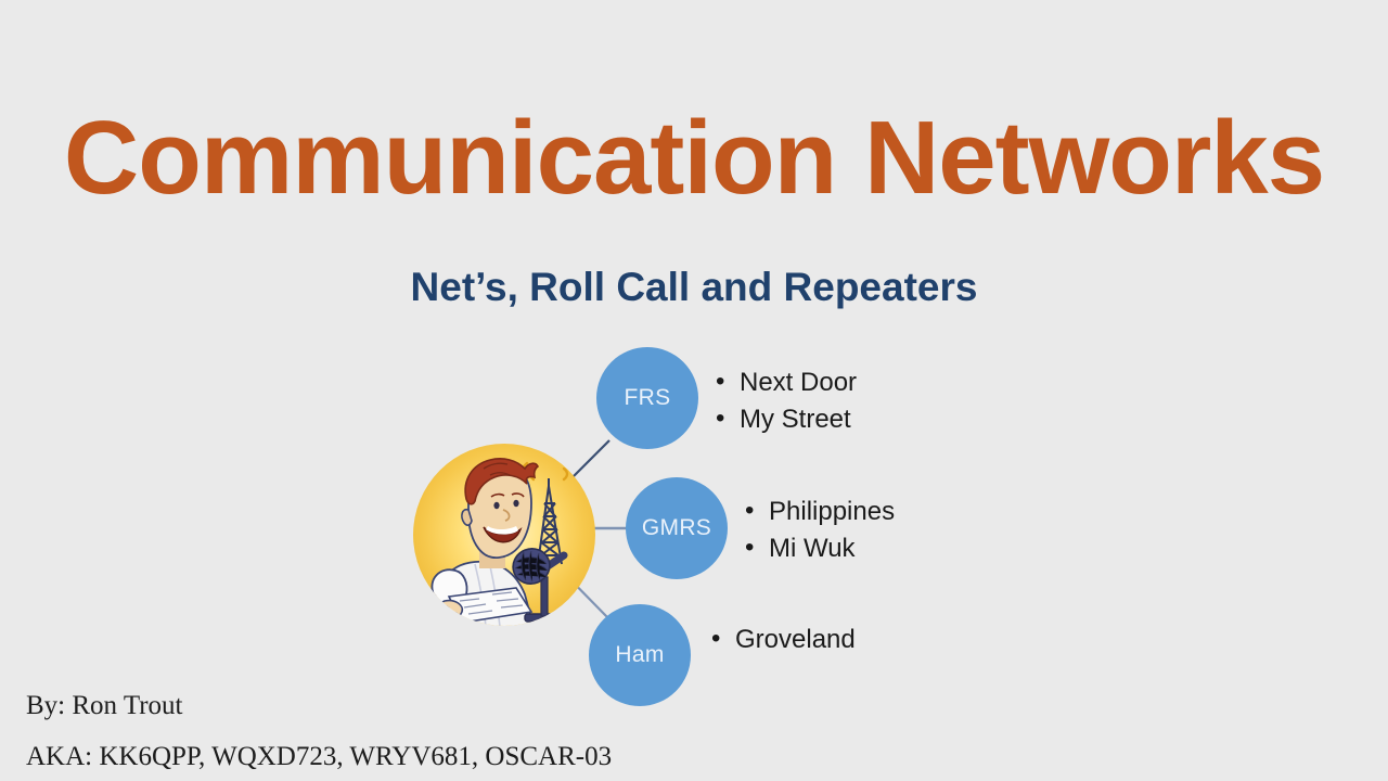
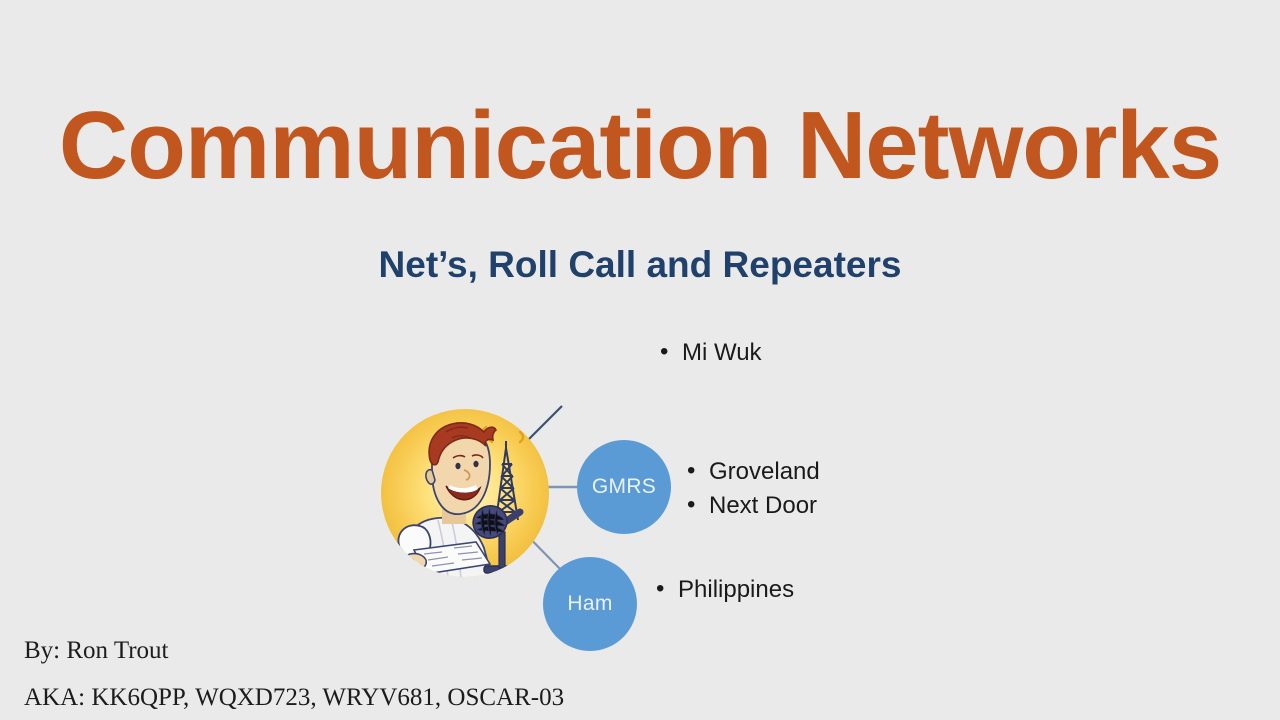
  Communication Networks
  Net’s, Roll Call and Repeaters
- FRS
  GMRS
  Ham
- Next Door
+ Mi Wuk
- My Street
- Philippines
+ Groveland
- Mi Wuk
+ Next Door
- Groveland
+ Philippines
  By: Ron Trout
  AKA: KK6QPP, WQXD723, WRYV681, OSCAR-03
